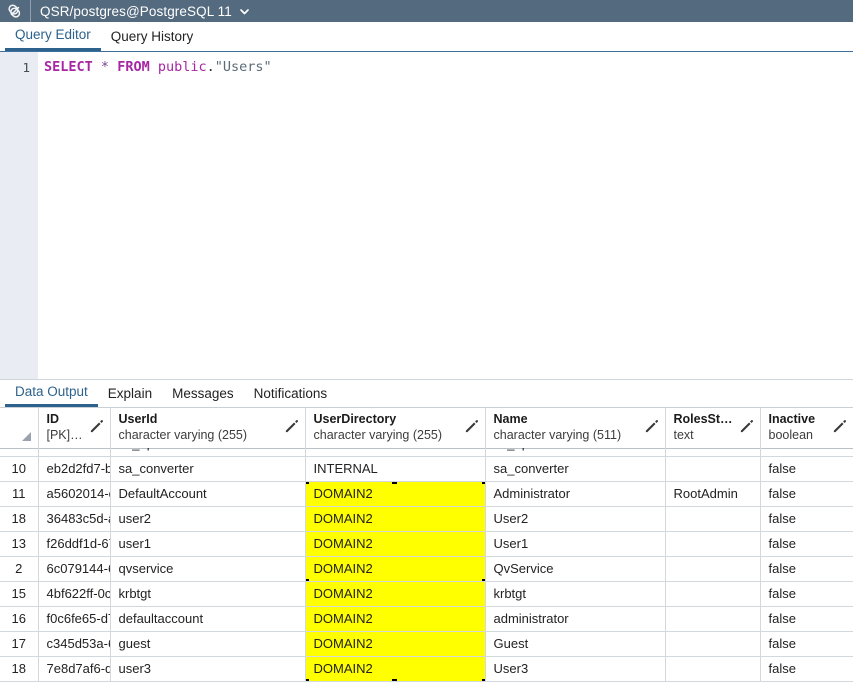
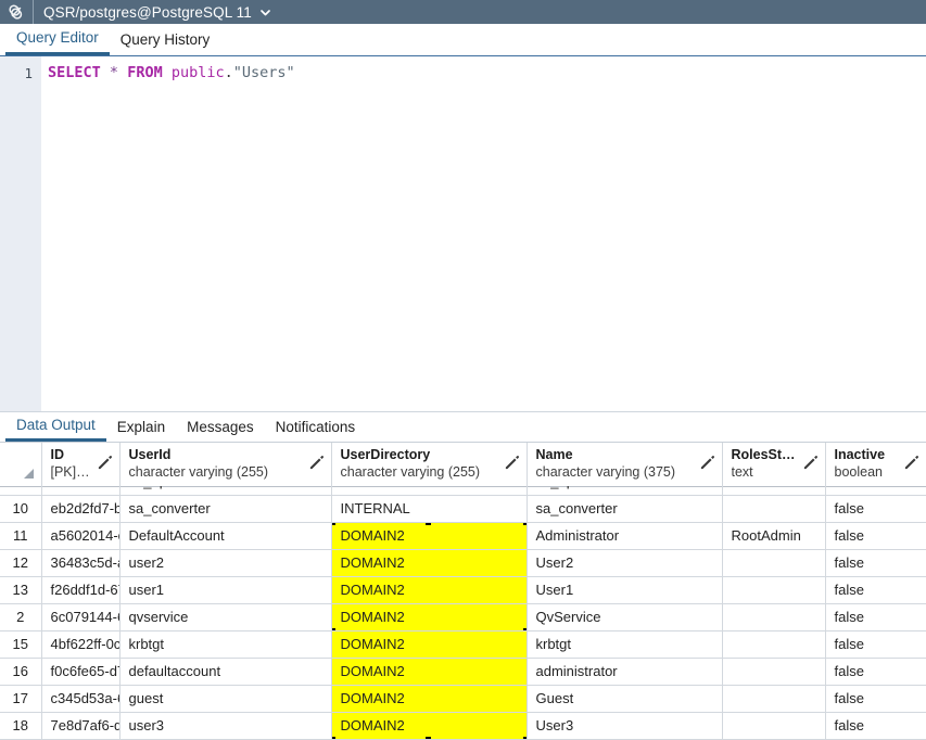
  QSR/postgres@PostgreSQL 11
  Query Editor
  Query History
  1
  SELECT * FROM public."Users"
  Data Output
  Explain
  Messages
  Notifications
- 	ID [PK] uu	UserId character varying (255)	UserDirectory character varying (255)	Name character varying (511)	RolesStrin text	Inactive boolean
+ 	ID [PK] uu	UserId character varying (255)	UserDirectory character varying (255)	Name character varying (375)	RolesStrin text	Inactive boolean
  10	eb2d2fd7-b	sa_converter	INTERNAL	sa_converter		false
  11	a5602014-	DefaultAccount	DOMAIN2	Administrator	RootAdmin	false
- 18	36483c5d-	user2	DOMAIN2	User2		false
+ 12	36483c5d-	user2	DOMAIN2	User2		false
  13	f26ddf1d-6	user1	DOMAIN2	User1		false
  2	6c079144-	qvservice	DOMAIN2	QvService		false
  15	4bf622ff-0c	krbtgt	DOMAIN2	krbtgt		false
  16	f0c6fe65-d	defaultaccount	DOMAIN2	administrator		false
  17	c345d53a-	guest	DOMAIN2	Guest		false
  18	7e8d7af6-d	user3	DOMAIN2	User3		false
